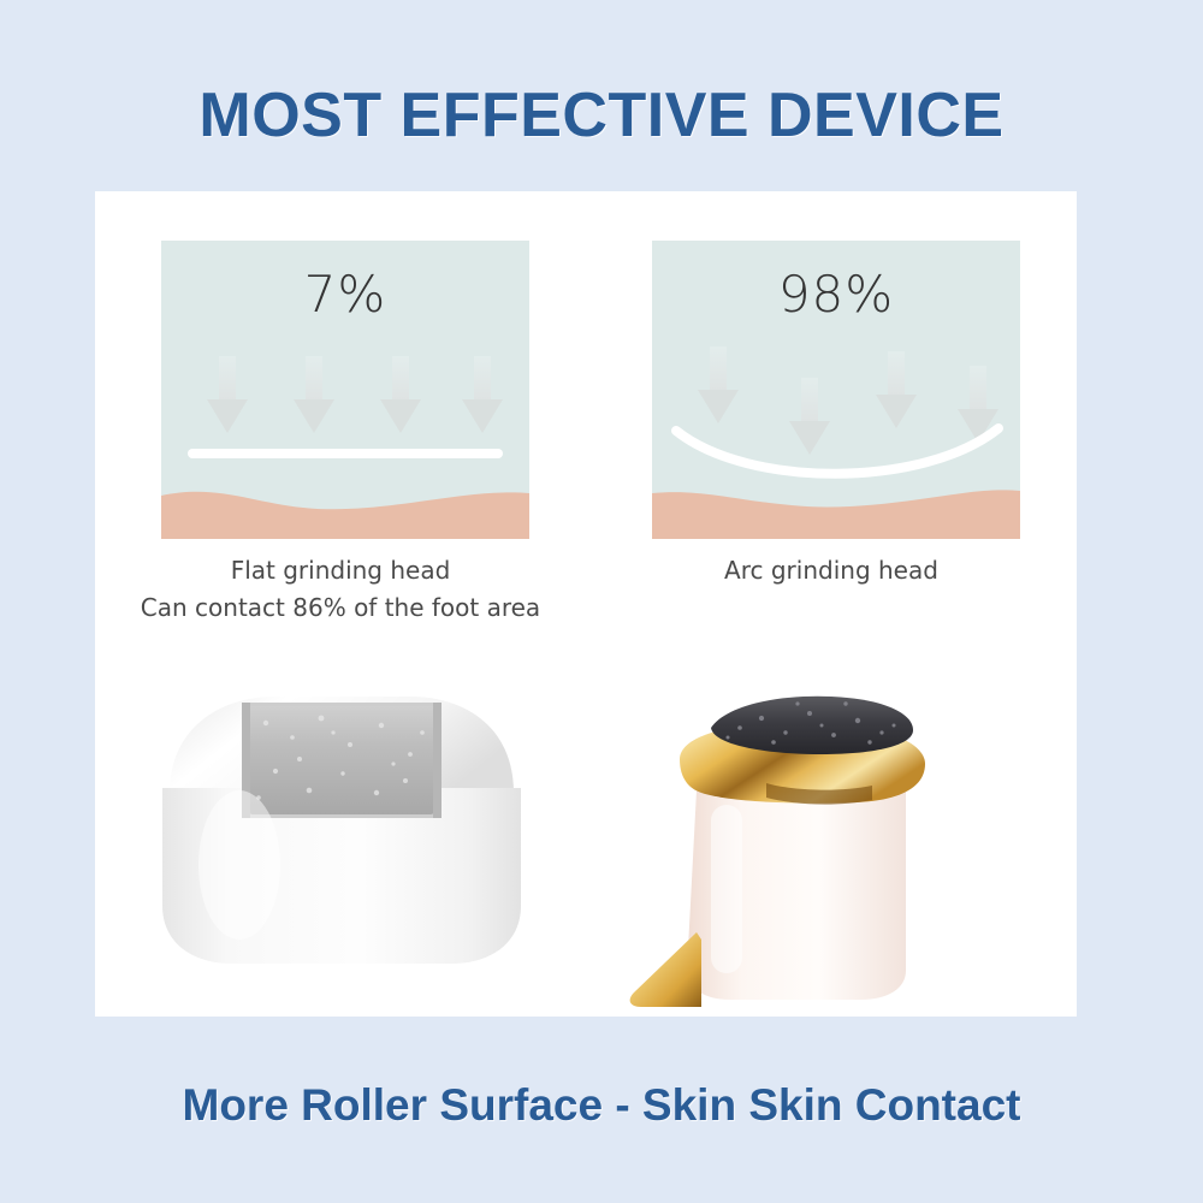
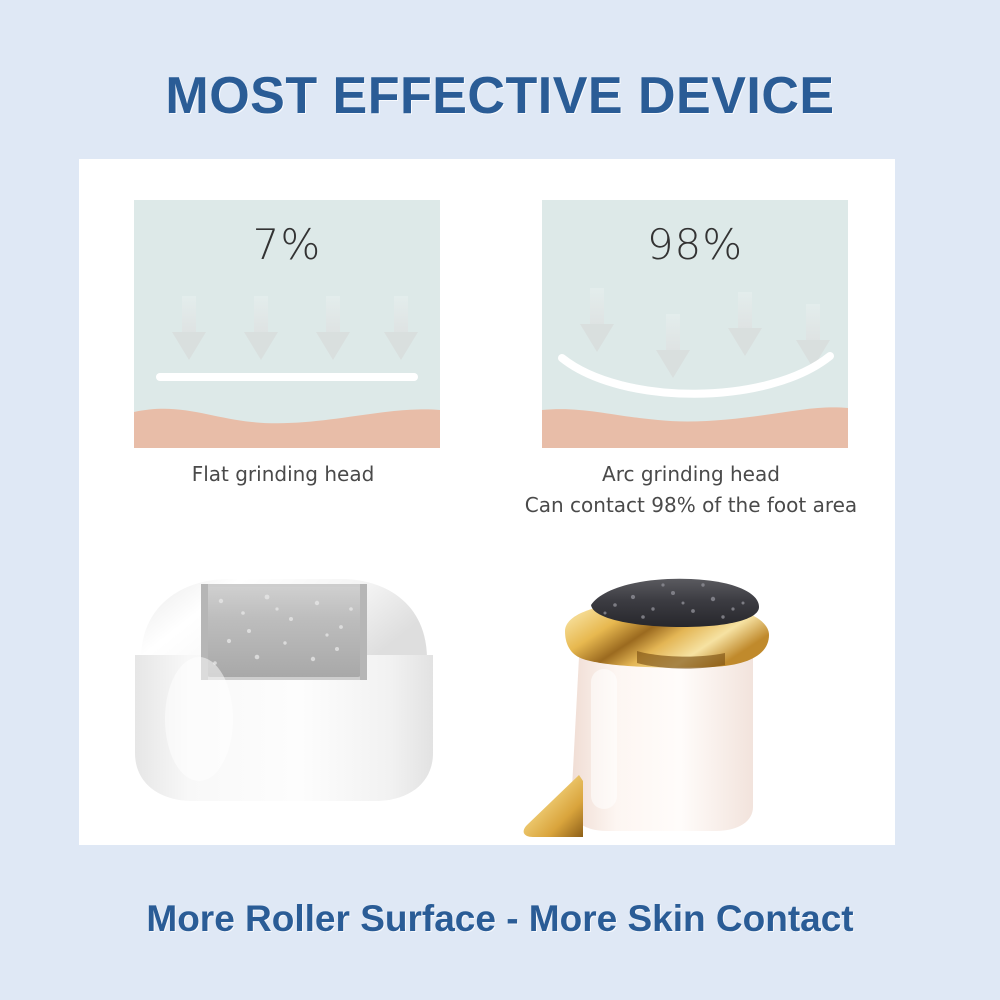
  MOST EFFECTIVE DEVICE
  7%
  Flat grinding head
- Can contact 86% of the foot area
  98%
  Arc grinding head
+ Can contact 98% of the foot area
- More Roller Surface - Skin Skin Contact
+ More Roller Surface - More Skin Contact
